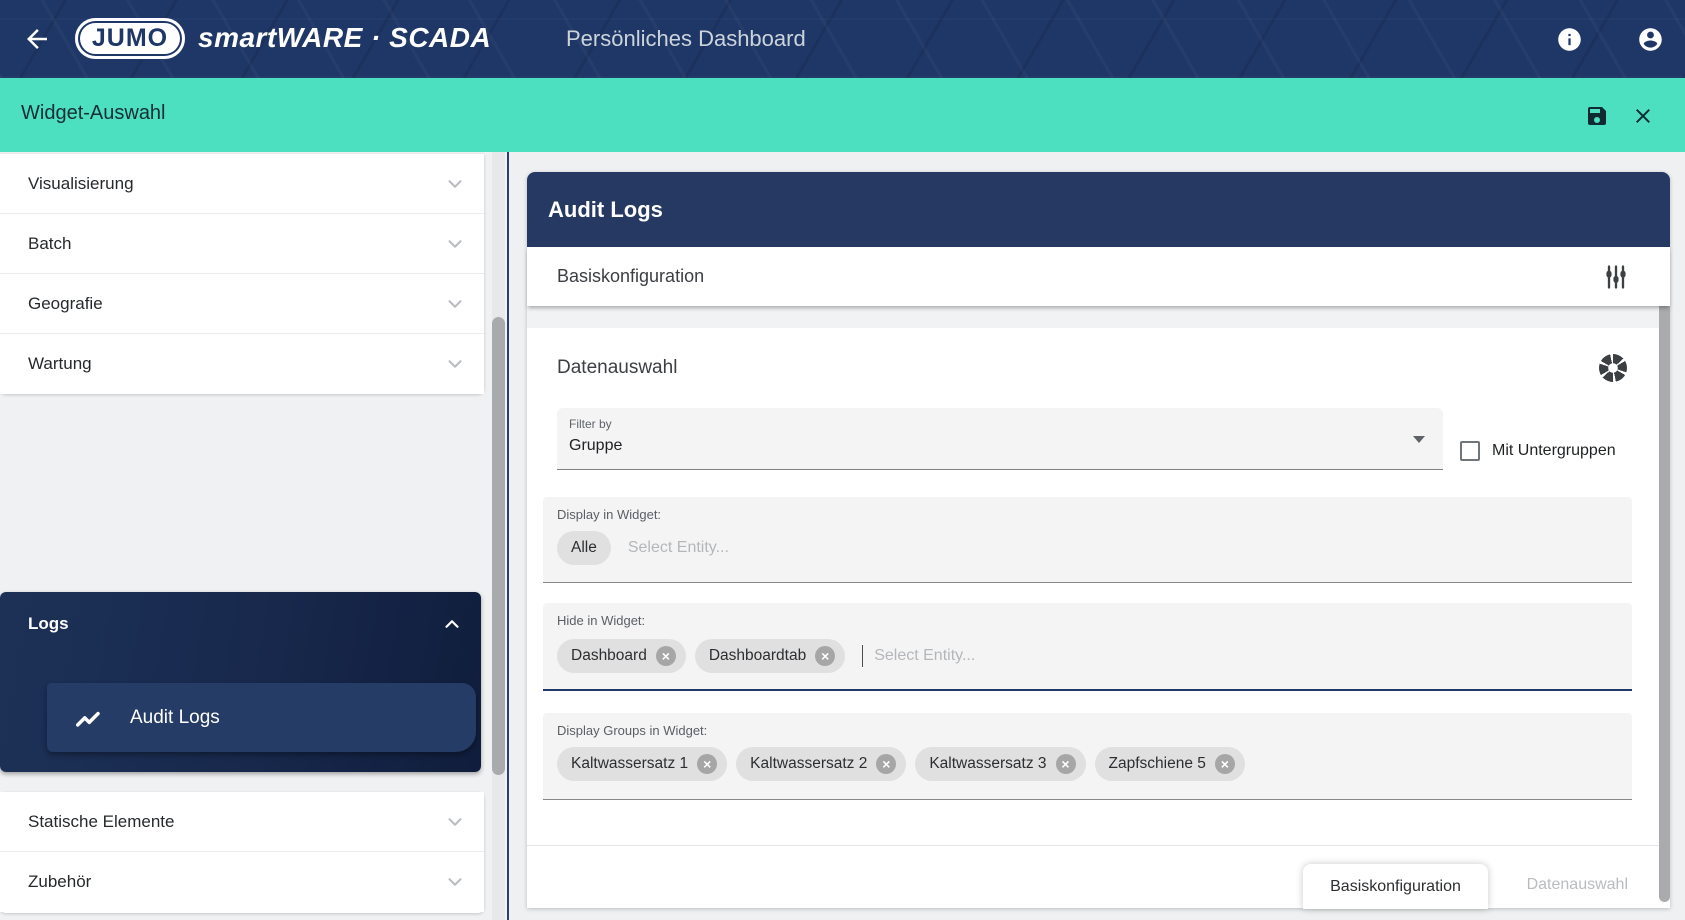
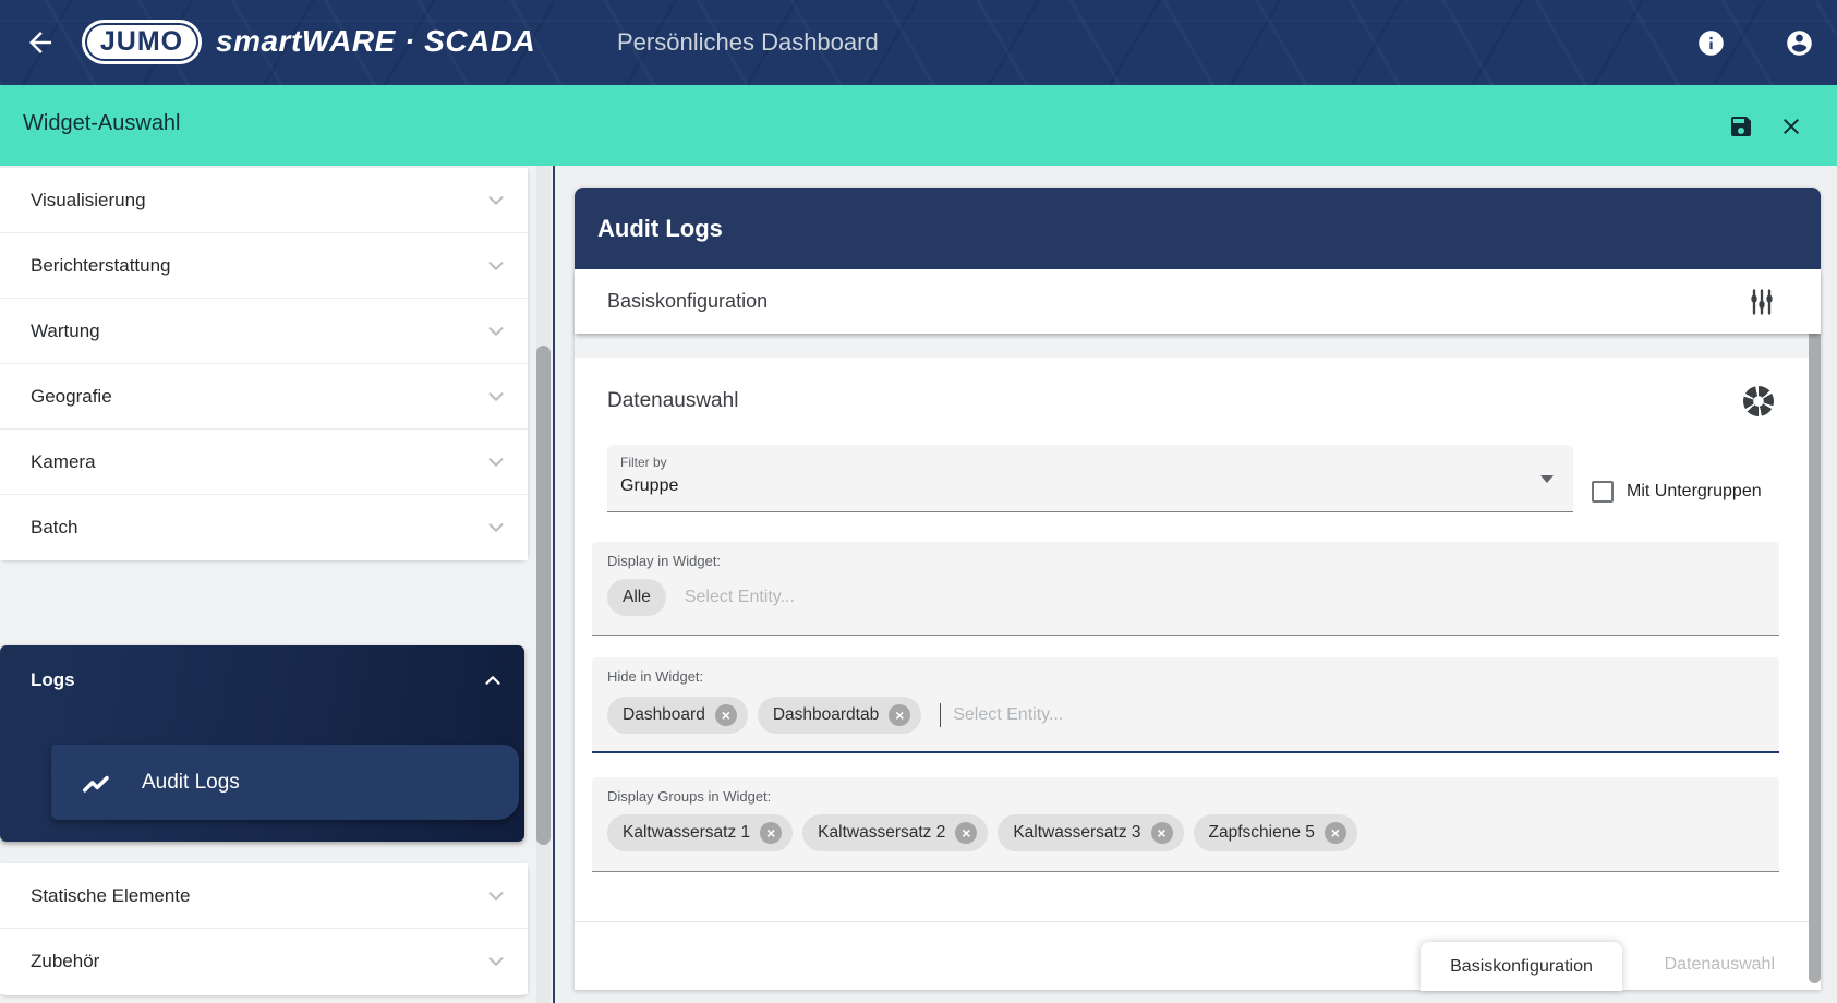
  JUMO
  smartWARE · SCADA
  Persönliches Dashboard
  Widget-Auswahl
  Visualisierung
+ Berichterstattung
- Batch
+ Wartung
  Geografie
+ Kamera
- Wartung
+ Batch
  Logs
  Audit Logs
  Statische Elemente
  Zubehör
  Audit Logs
  Basiskonfiguration
  Datenauswahl
  Filter by
  Gruppe
  Mit Untergruppen
  Display in Widget:
  Alle
  Select Entity...
  Hide in Widget:
  Dashboard
  ×
  Dashboardtab
  ×
  Select Entity...
  Display Groups in Widget:
  Kaltwassersatz 1
  ×
  Kaltwassersatz 2
  ×
  Kaltwassersatz 3
  ×
  Zapfschiene 5
  ×
  Basiskonfiguration
  Datenauswahl
